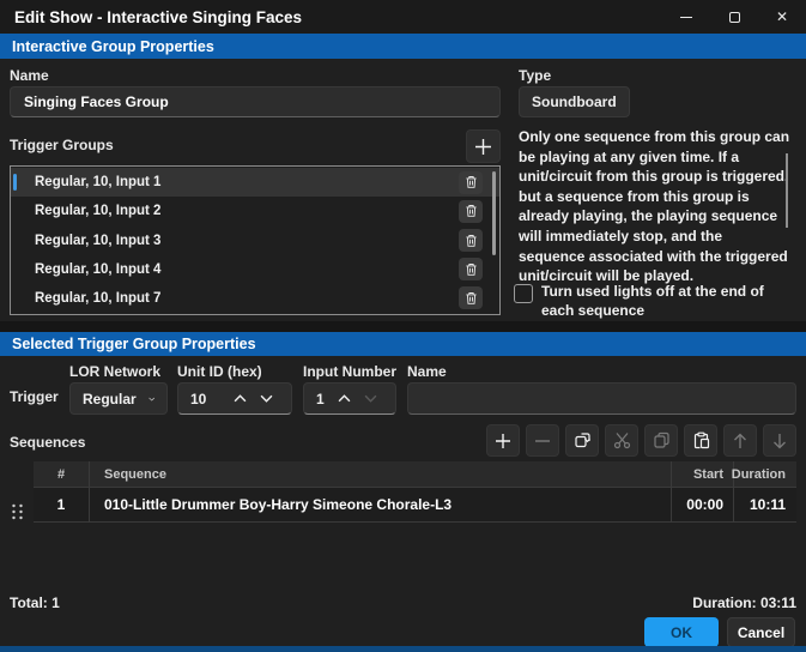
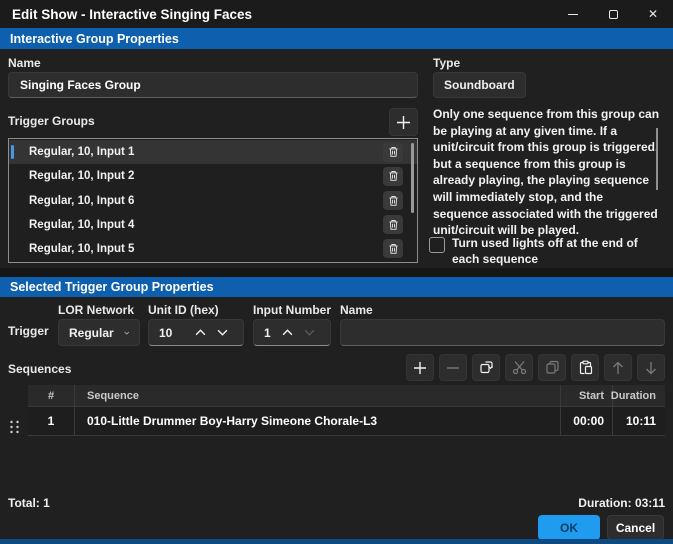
  Edit Show - Interactive Singing Faces
  ✕
  Interactive Group Properties
  Name
  Singing Faces Group
  Type
  Soundboard
  Trigger Groups
  Regular, 10, Input 1
  Regular, 10, Input 2
- Regular, 10, Input 3
+ Regular, 10, Input 6
  Regular, 10, Input 4
- Regular, 10, Input 7
+ Regular, 10, Input 5
  Only one sequence from this group can be playing at any given time. If a unit/circuit from this group is triggered but a sequence from this group is already playing, the playing sequence will immediately stop, and the sequence associated with the triggered unit/circuit will be played.
  Turn used lights off at the end of each sequence
  Selected Trigger Group Properties
  Trigger
  LOR Network
  Regular
  Unit ID (hex)
  10
  Input Number
  1
  Name
  Sequences
  #
  Sequence
  Start
  Duration
  1
  010-Little Drummer Boy-Harry Simeone Chorale-L3
  00:00
  10:11
  Total: 1
  Duration: 03:11
  OK
  Cancel
